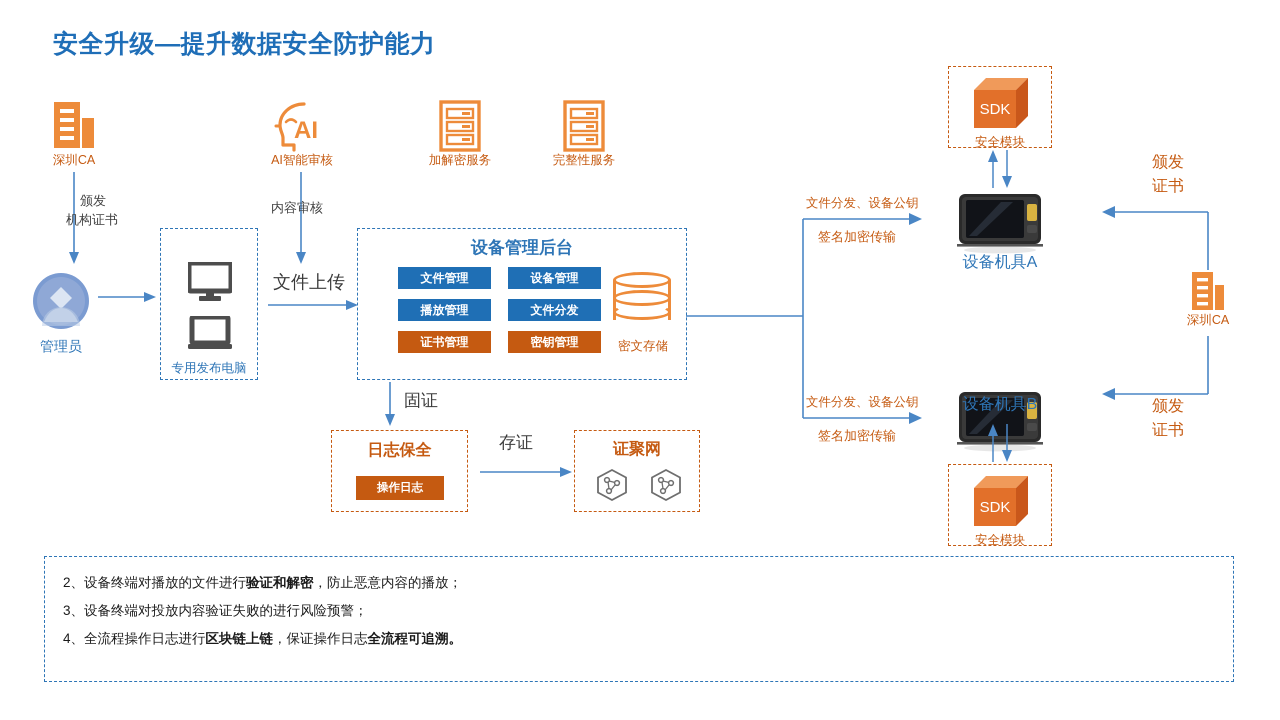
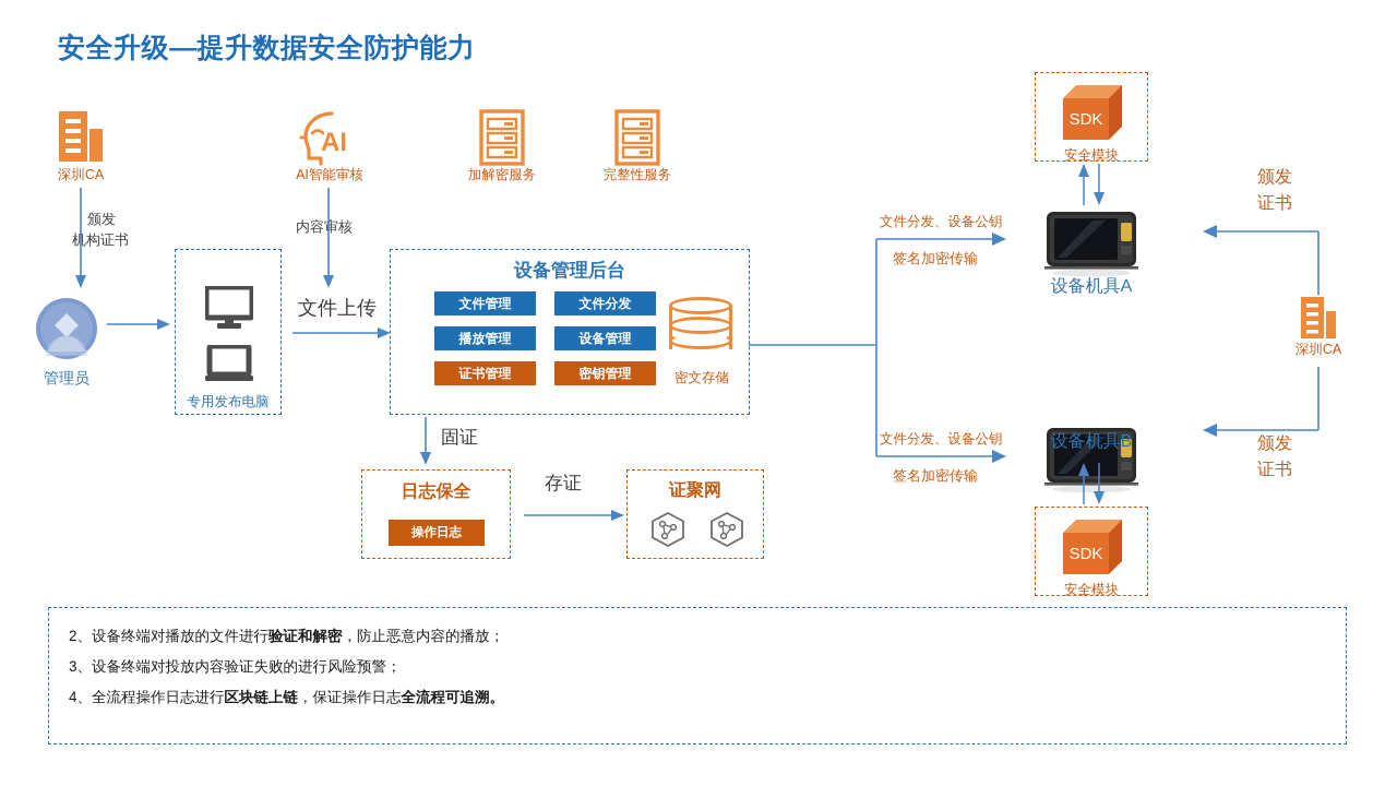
  安全升级—提升数据安全防护能力
  深圳CA
  颁发
  机构证书
  管理员
  专用发布电脑
  AI
  AI智能审核
  内容审核
  文件上传
  加解密服务
  完整性服务
  设备管理后台
  文件管理
- 设备管理
+ 文件分发
  播放管理
- 文件分发
+ 设备管理
  证书管理
  密钥管理
  密文存储
  固证
  日志保全
  操作日志
  存证
  证聚网
  文件分发、设备公钥
  签名加密传输
  文件分发、设备公钥
  签名加密传输
  SDK
  安全模块
  设备机具A
  设备机具B
  SDK
  安全模块
  深圳CA
  颁发
  证书
  颁发
  证书
  2、设备终端对播放的文件进行验证和解密，防止恶意内容的播放；
  3、设备终端对投放内容验证失败的进行风险预警；
  4、全流程操作日志进行区块链上链，保证操作日志全流程可追溯。
